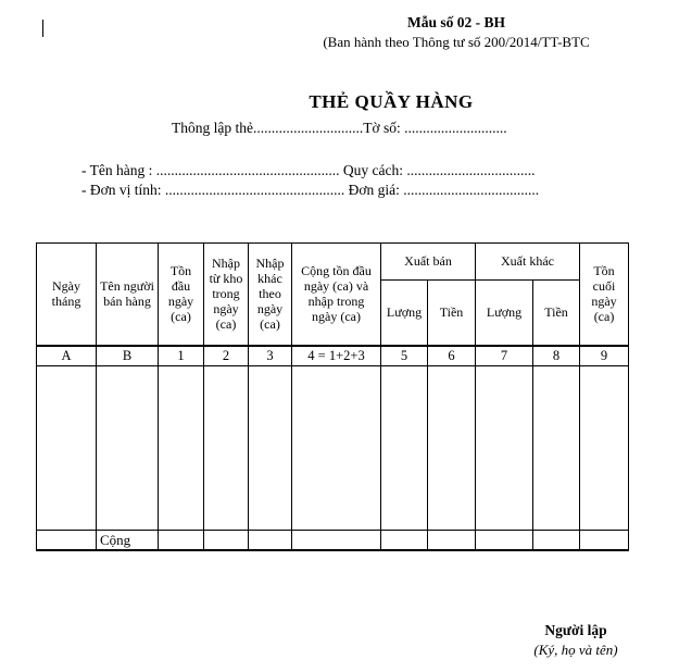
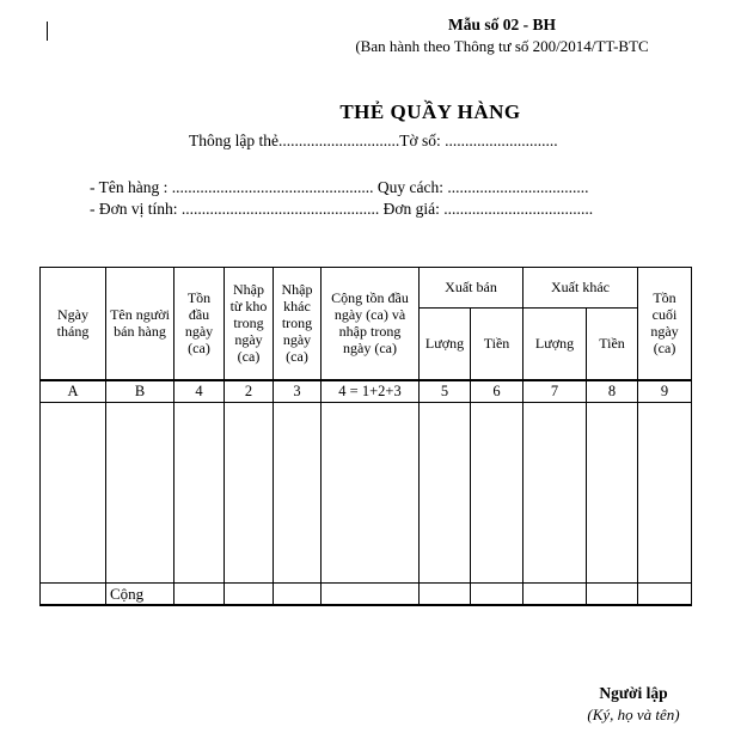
  Mẫu số 02 - BH
  (Ban hành theo Thông tư số 200/2014/TT-BTC
  THẺ QUẦY HÀNG
  Thông lập thẻ..............................Tờ số: ............................
  - Tên hàng : .................................................. Quy cách: ...................................
  - Đơn vị tính: ................................................. Đơn giá: .....................................
- Ngày tháng	Tên người bán hàng	Tồn đầu ngày (ca)	Nhập từ kho trong ngày (ca)	Nhập khác theo ngày (ca)	Cộng tồn đầu ngày (ca) và nhập trong ngày (ca)	Xuất bán	Xuất khác	Tồn cuối ngày (ca)
+ Ngày tháng	Tên người bán hàng	Tồn đầu ngày (ca)	Nhập từ kho trong ngày (ca)	Nhập khác trong ngày (ca)	Cộng tồn đầu ngày (ca) và nhập trong ngày (ca)	Xuất bán	Xuất khác	Tồn cuối ngày (ca)
  Lượng	Tiền	Lượng	Tiền
- A	B	1	2	3	4 = 1+2+3	5	6	7	8	9
+ A	B	4	2	3	4 = 1+2+3	5	6	7	8	9
  	Cộng
  Người lập
  (Ký, họ và tên)
